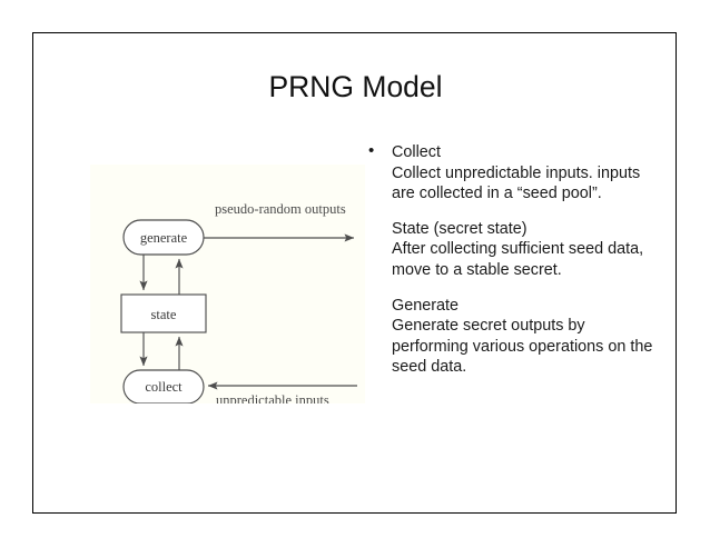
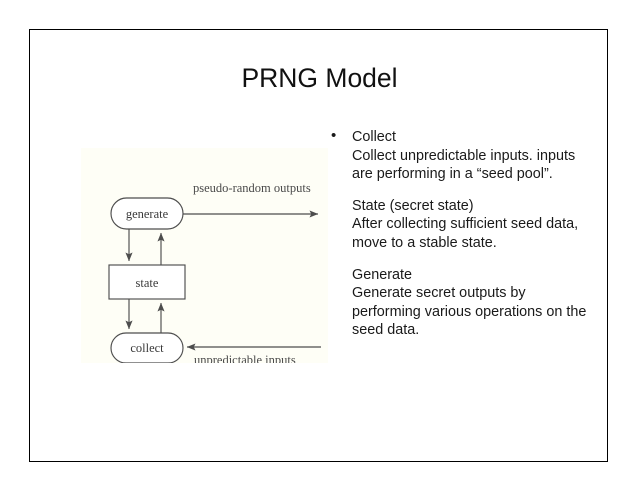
  PRNG Model
  generate
  state
  collect
  pseudo-random outputs
  unpredictable inputs
  •
  Collect
- Collect unpredictable inputs. inputs are collected in a “seed pool”.
+ Collect unpredictable inputs. inputs are performing in a “seed pool”.
  State (secret state)
- After collecting sufficient seed data, move to a stable secret.
+ After collecting sufficient seed data, move to a stable state.
  Generate
  Generate secret outputs by performing various operations on the seed data.
